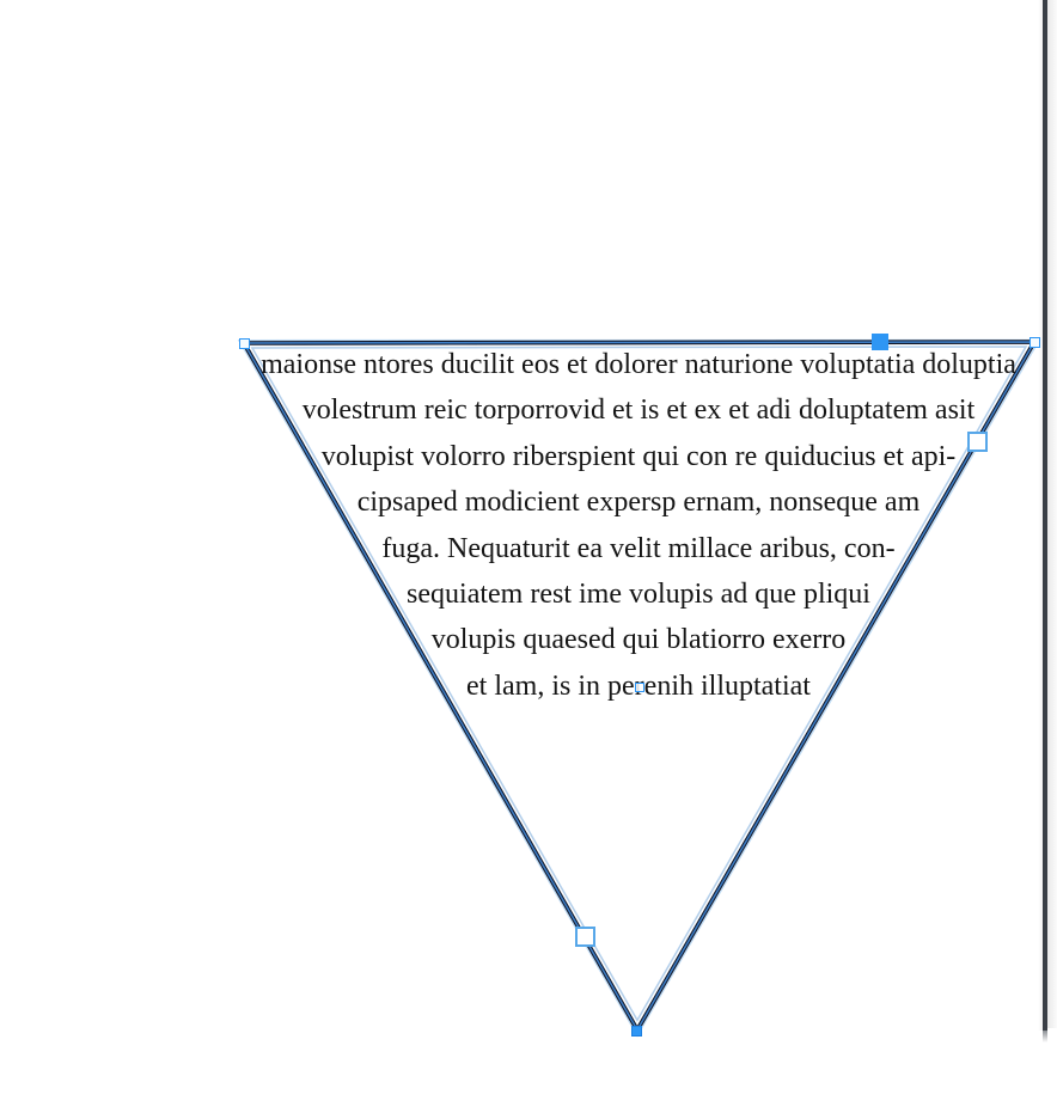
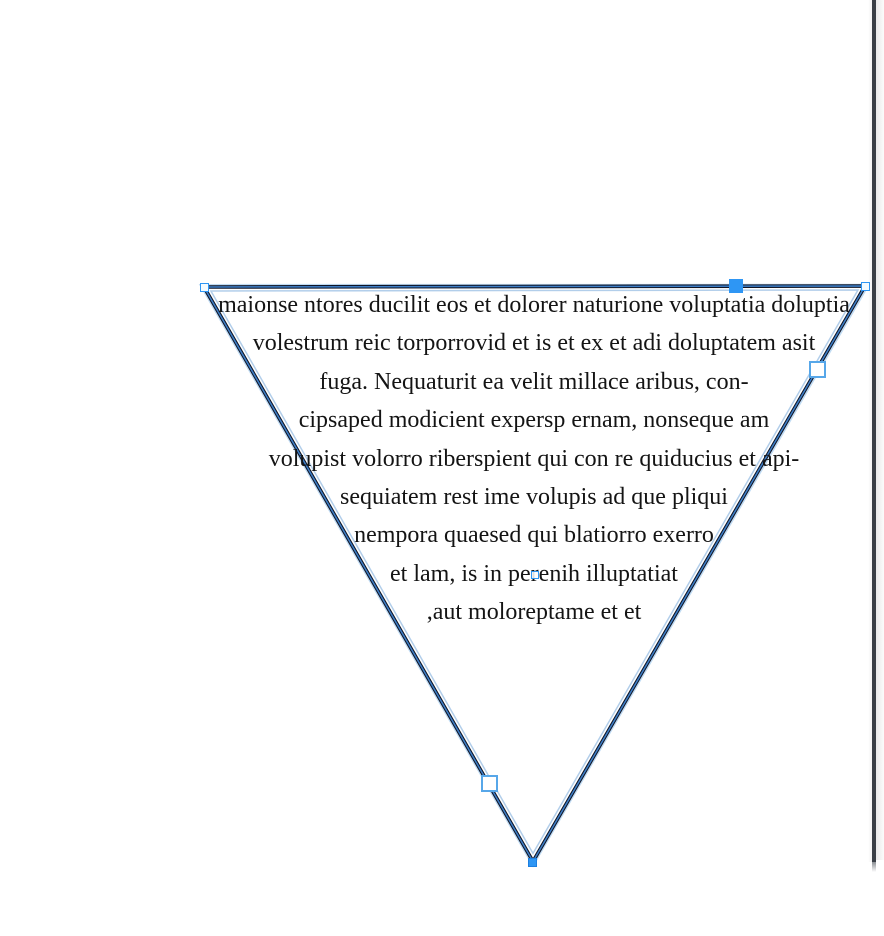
  maionse ntores ducilit eos et dolorer naturione voluptatia doluptia
  volestrum reic torporrovid et is et ex et adi doluptatem asit
- volupist volorro riberspient qui con re quiducius et api-
+ fuga. Nequaturit ea velit millace aribus, con-
  cipsaped modicient expersp ernam, nonseque am
- fuga. Nequaturit ea velit millace aribus, con-
+ volupist volorro riberspient qui con re quiducius et api-
  sequiatem rest ime volupis ad que pliqui
- volupis quaesed qui blatiorro exerro
+ nempora quaesed qui blatiorro exerro
  et lam, is in perenih illuptatiat
+ ,aut moloreptame et et
